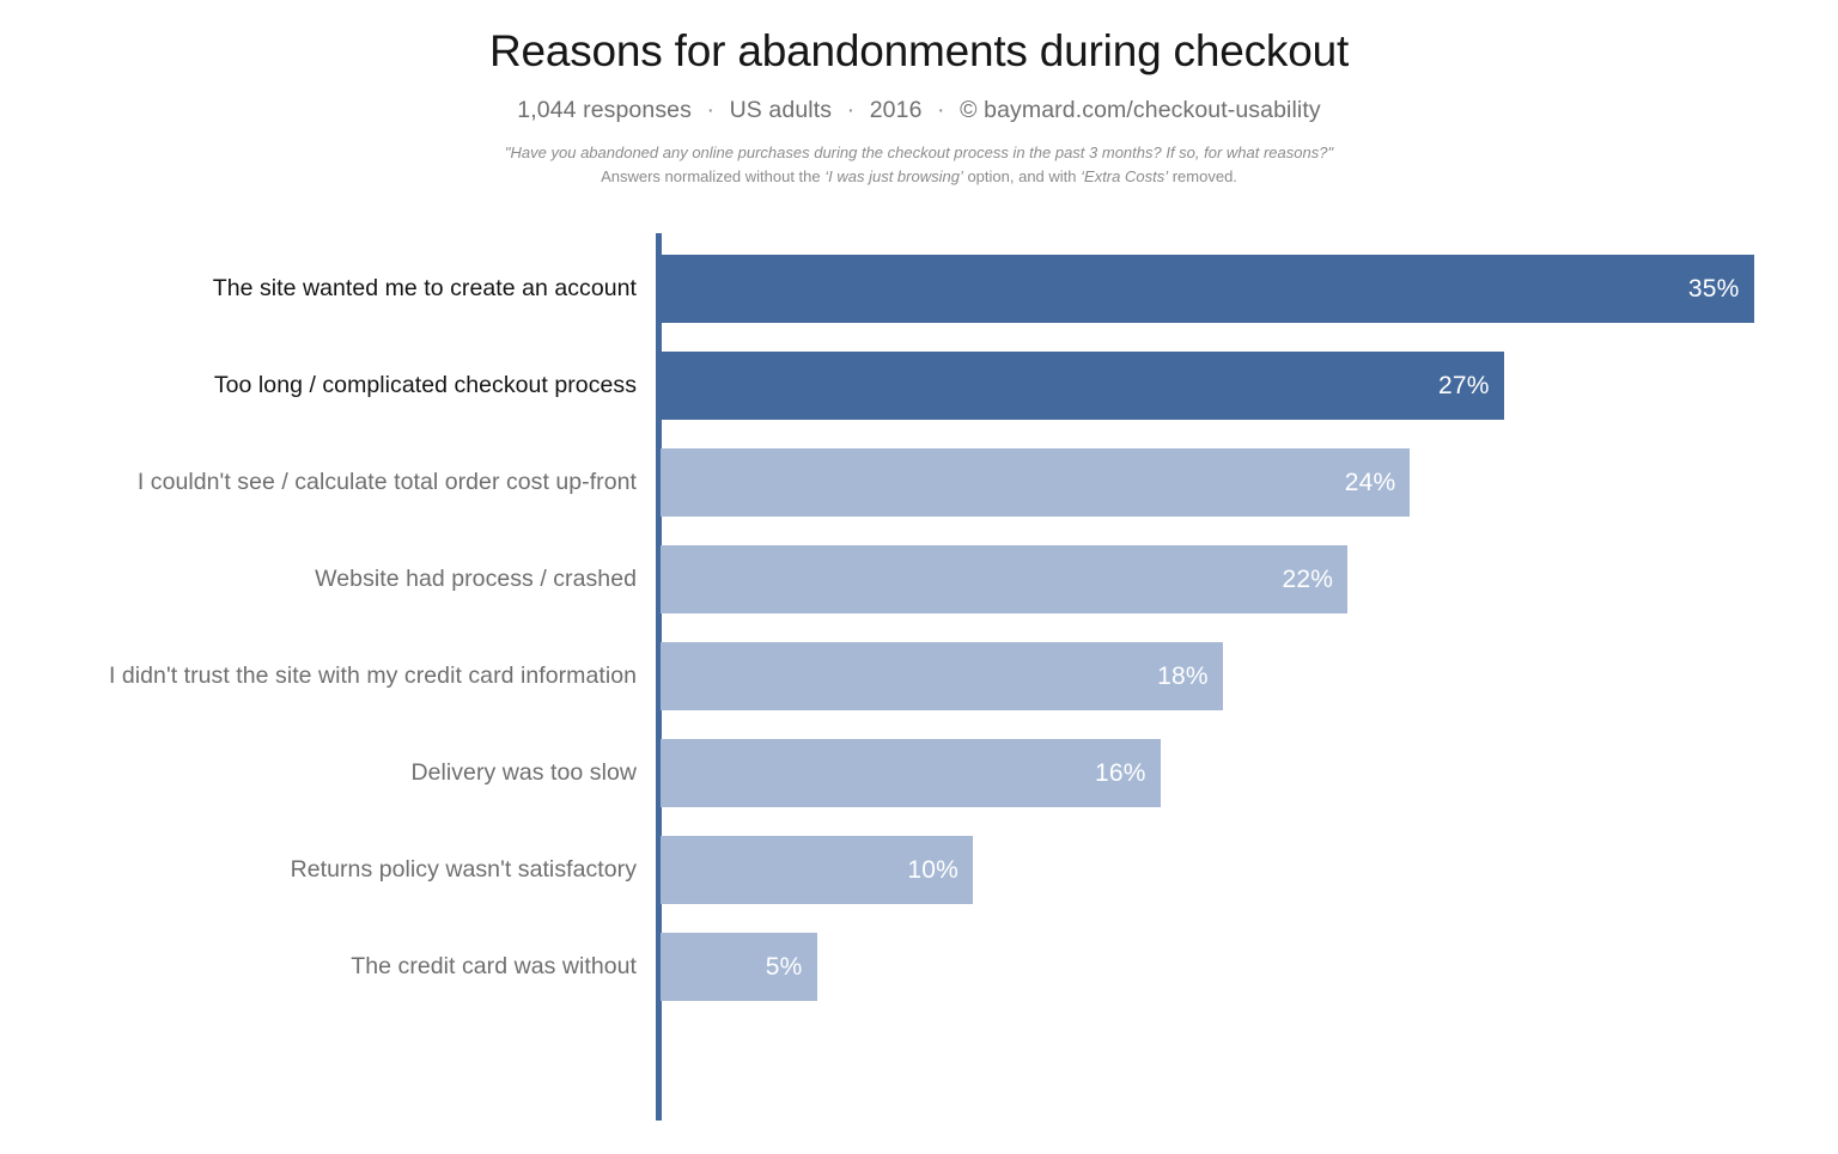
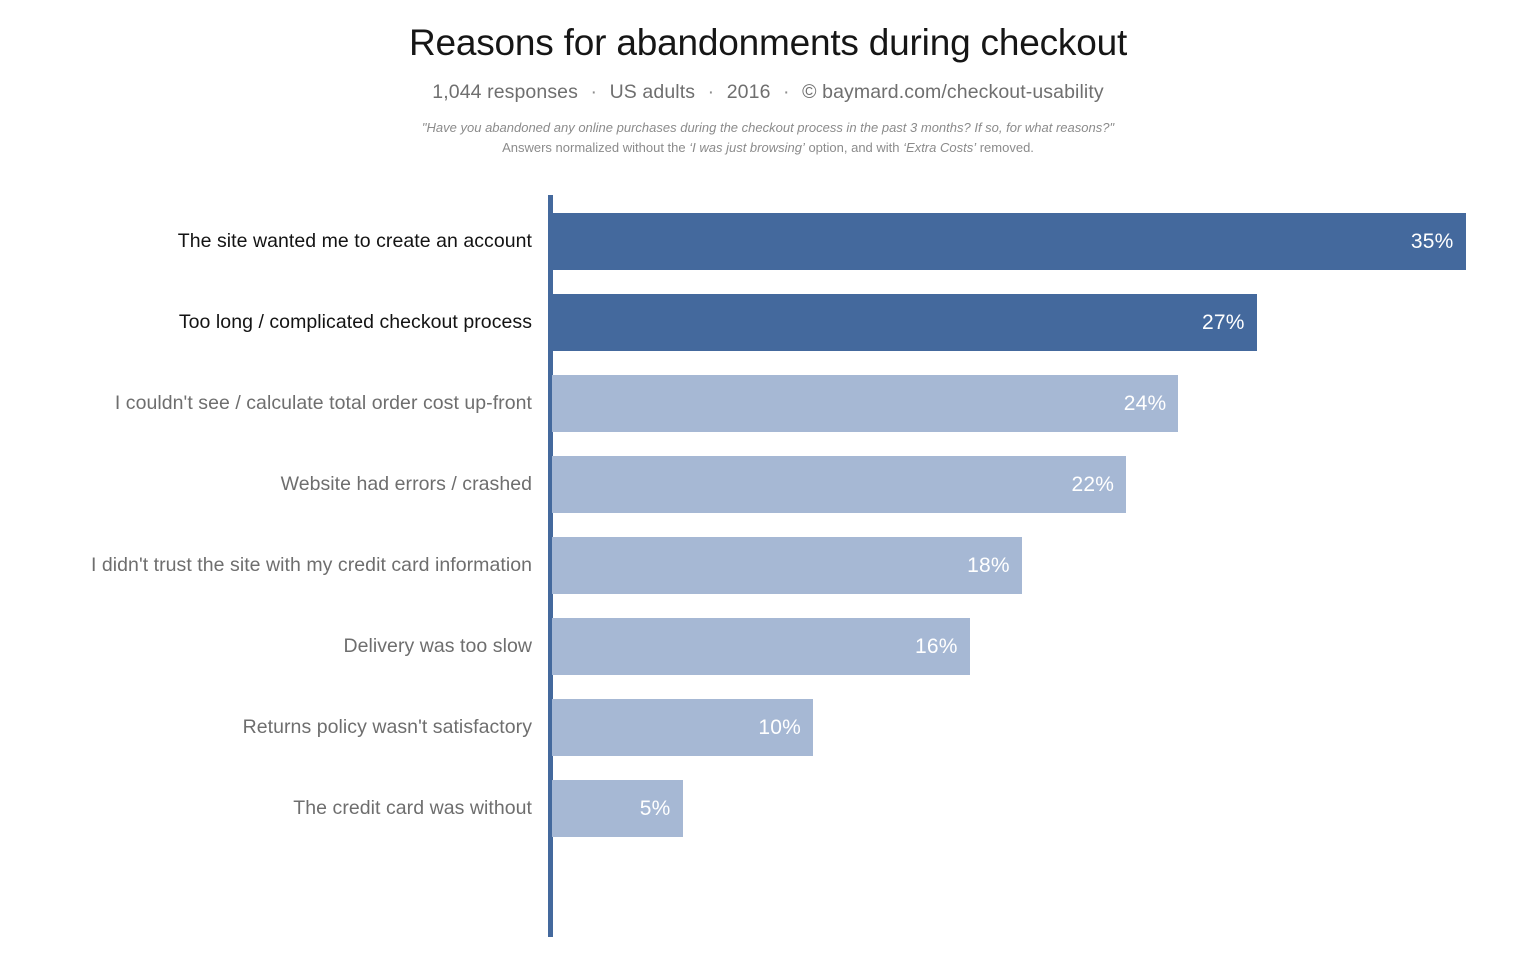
  Reasons for abandonments during checkout
  1,044 responses · US adults · 2016 · © baymard.com/checkout-usability
  "Have you abandoned any online purchases during the checkout process in the past 3 months? If so, for what reasons?"
  Answers normalized without the ‘I was just browsing’ option, and with ‘Extra Costs’ removed.
  The site wanted me to create an account
  35%
  Too long / complicated checkout process
  27%
  I couldn't see / calculate total order cost up-front
  24%
- Website had process / crashed
+ Website had errors / crashed
  22%
  I didn't trust the site with my credit card information
  18%
  Delivery was too slow
  16%
  Returns policy wasn't satisfactory
  10%
  The credit card was without
  5%
